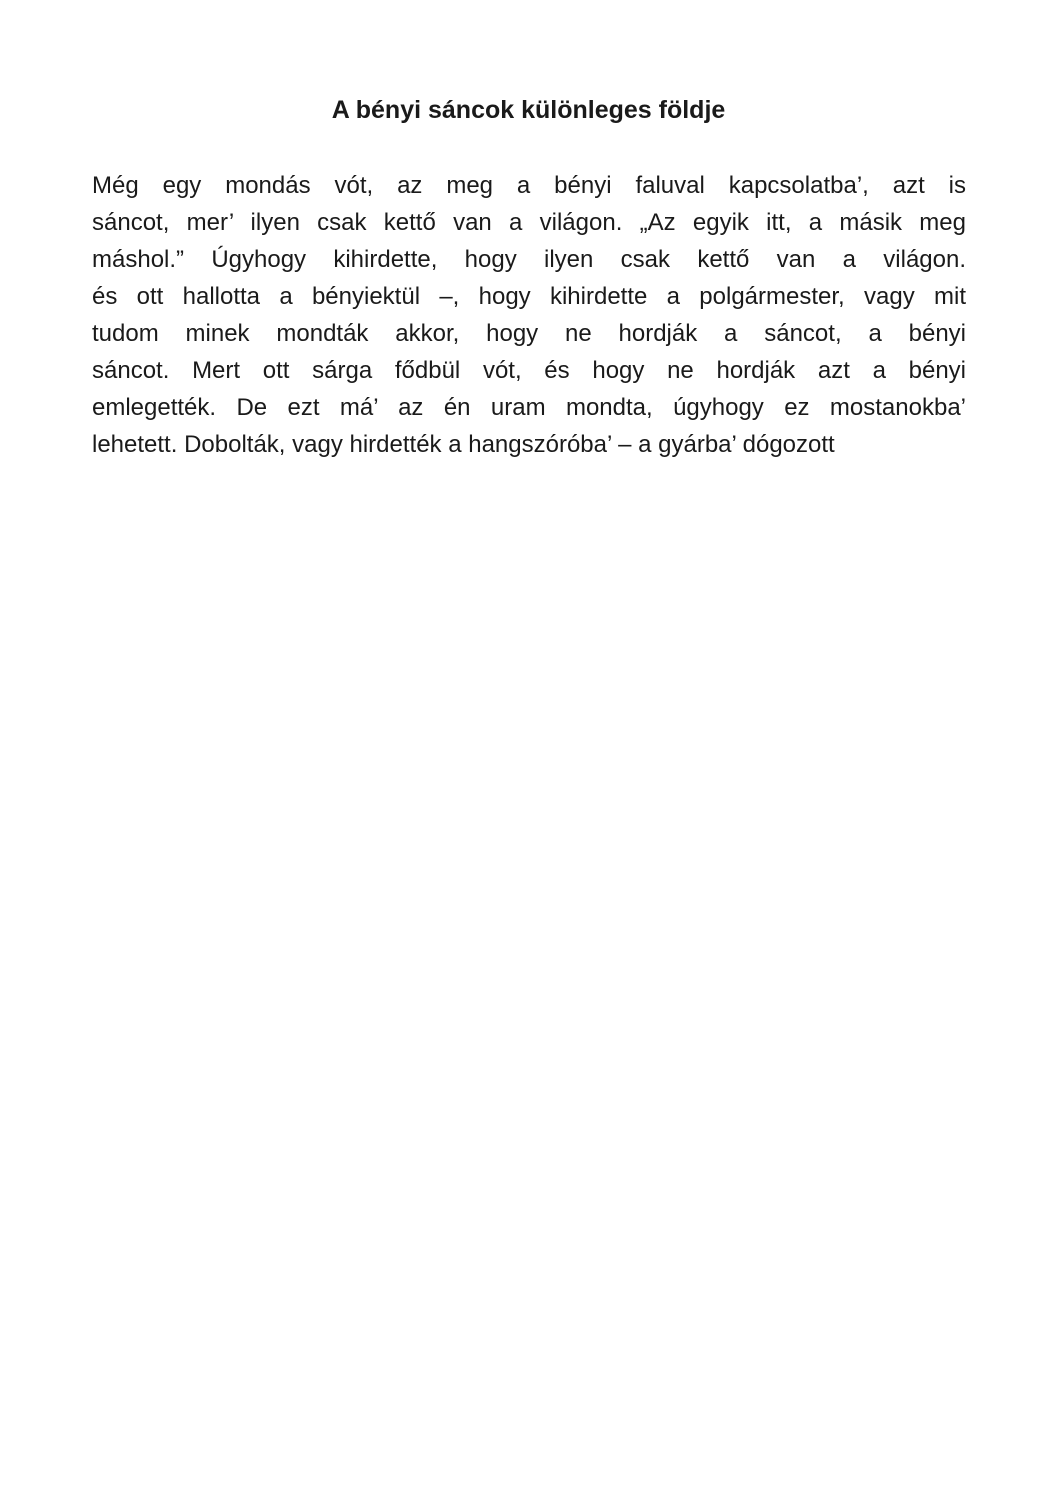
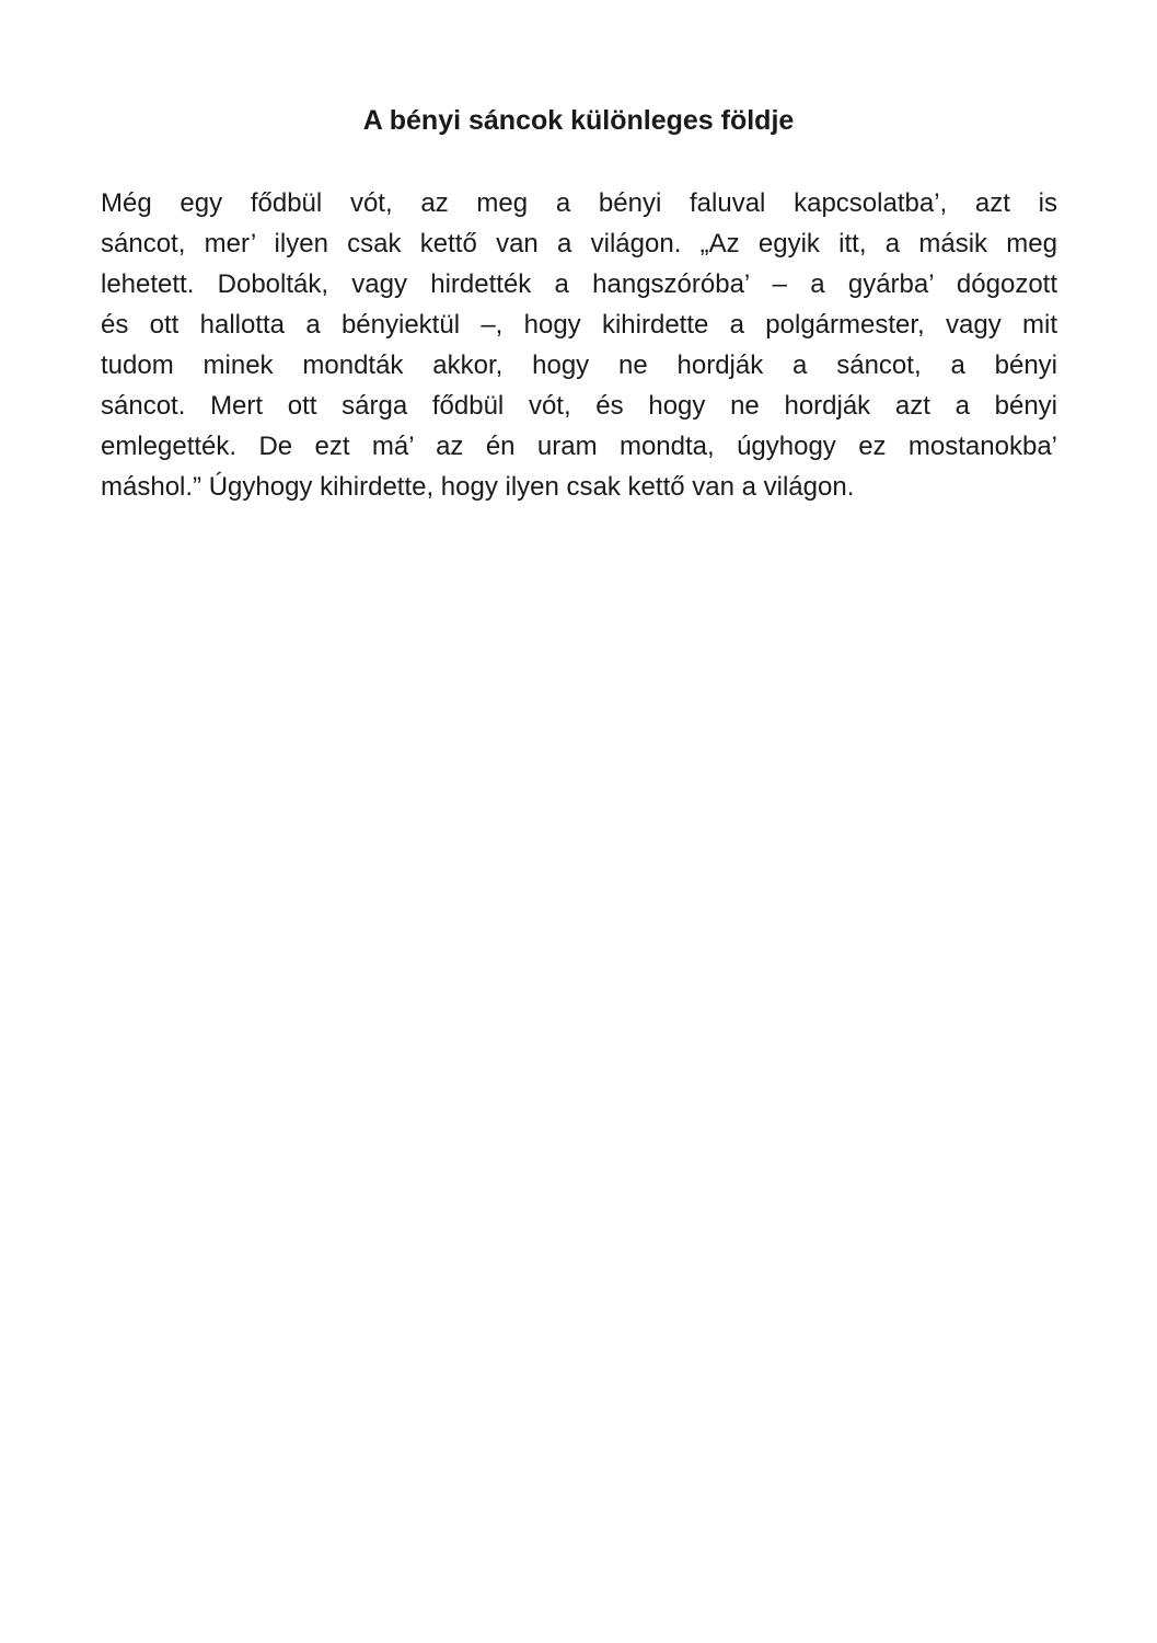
  A bényi sáncok különleges földje
- Még egy mondás vót, az meg a bényi faluval kapcsolatba’, azt is
+ Még egy fődbül vót, az meg a bényi faluval kapcsolatba’, azt is
  sáncot, mer’ ilyen csak kettő van a világon. „Az egyik itt, a másik meg
- máshol.” Úgyhogy kihirdette, hogy ilyen csak kettő van a világon.
+ lehetett. Dobolták, vagy hirdették a hangszóróba’ – a gyárba’ dógozott
  és ott hallotta a bényiektül –, hogy kihirdette a polgármester, vagy mit
  tudom minek mondták akkor, hogy ne hordják a sáncot, a bényi
  sáncot. Mert ott sárga fődbül vót, és hogy ne hordják azt a bényi
  emlegették. De ezt má’ az én uram mondta, úgyhogy ez mostanokba’
- lehetett. Dobolták, vagy hirdették a hangszóróba’ – a gyárba’ dógozott
+ máshol.” Úgyhogy kihirdette, hogy ilyen csak kettő van a világon.
